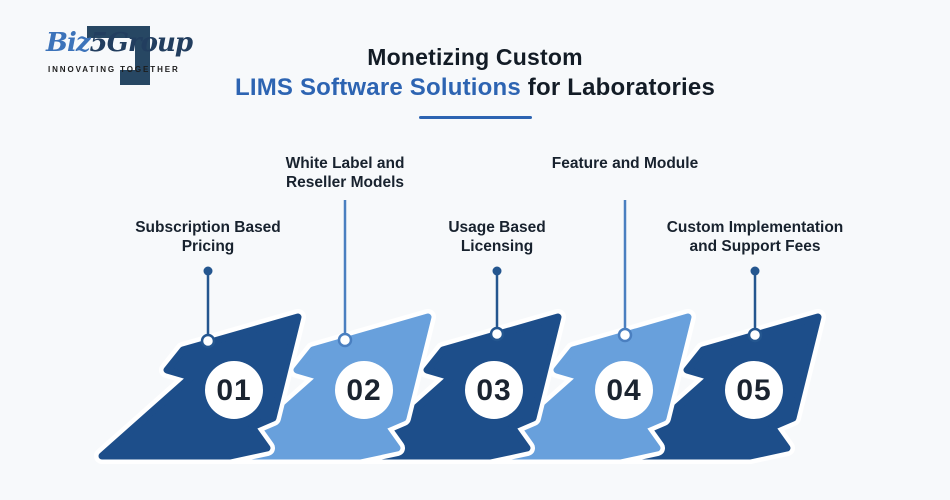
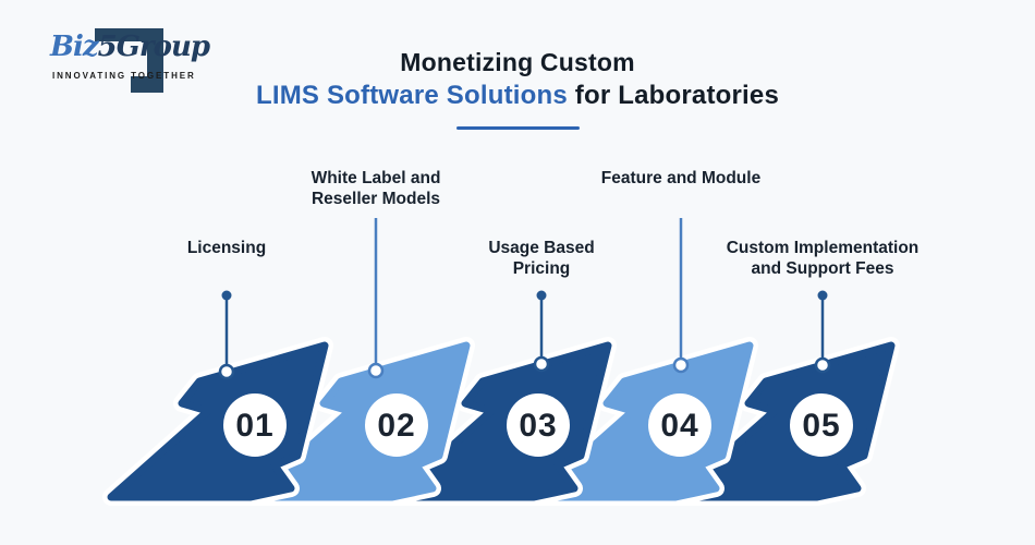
  Biz5Group
  INNOVATING TOGETHER
  Monetizing Custom
  LIMS Software Solutions for Laboratories
- Subscription Based
- Pricing
+ Licensing
  White Label and
  Reseller Models
  Usage Based
- Licensing
+ Pricing
  Feature and Module
  Custom Implementation
  and Support Fees
  05
  04
  03
  02
  01
